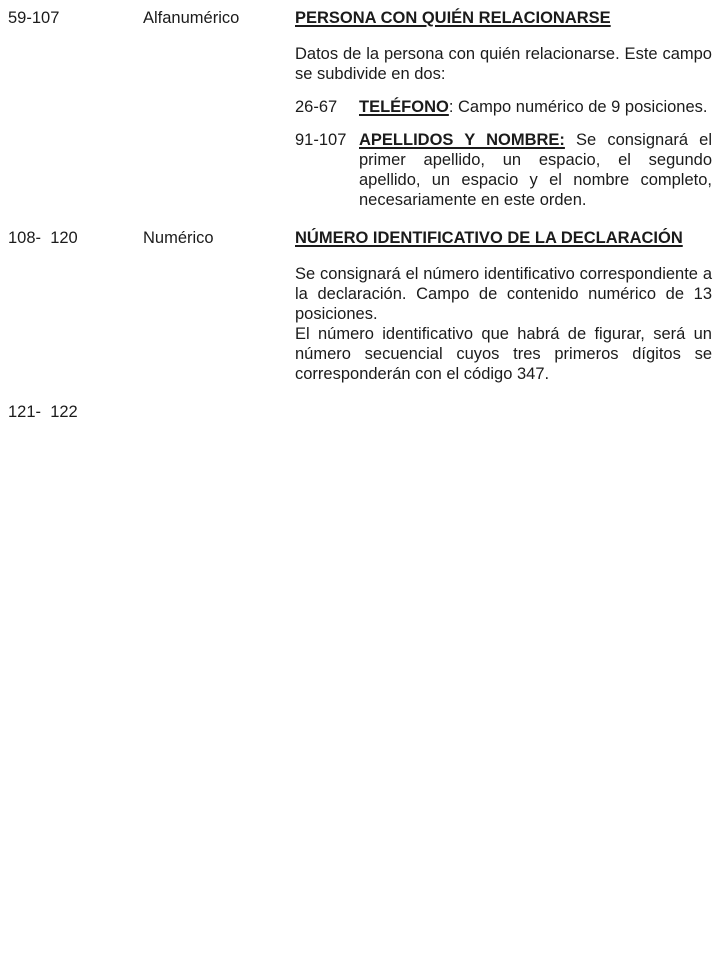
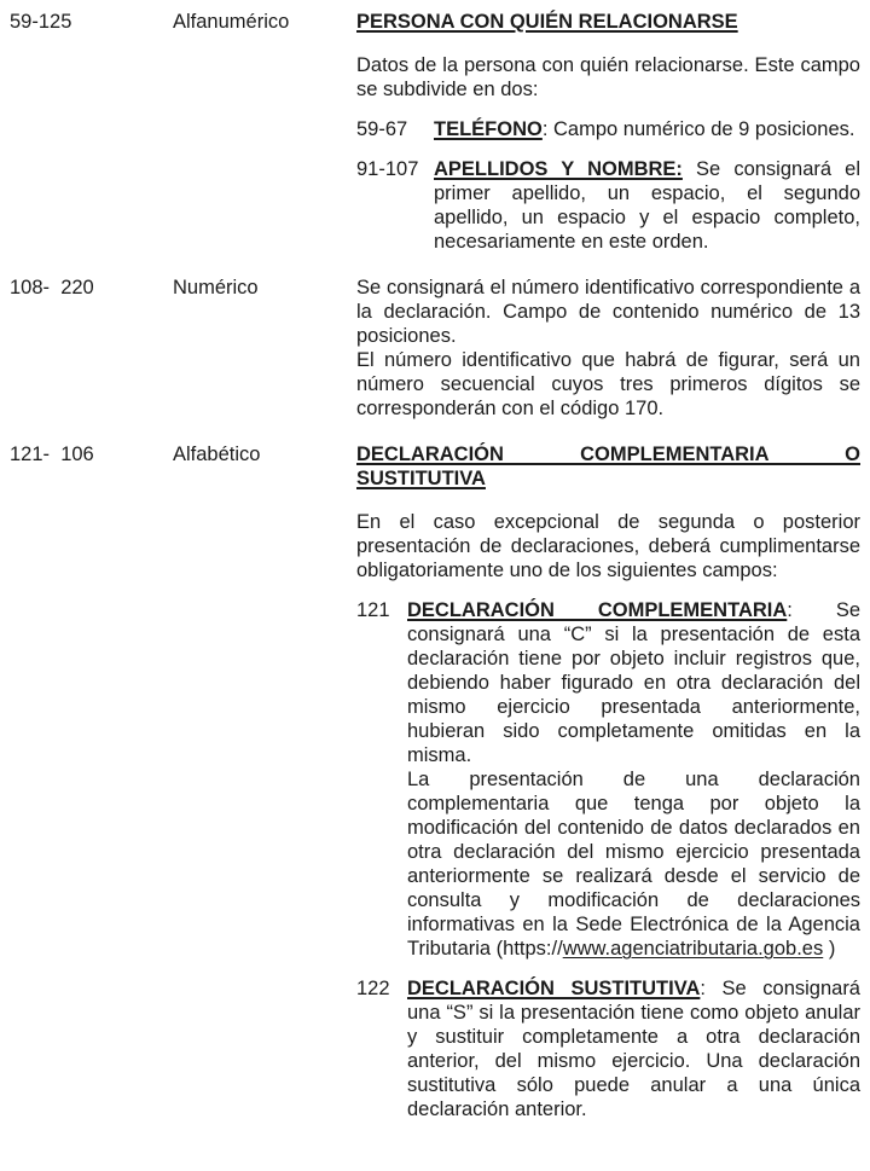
- 59-107
+ 59-125
  Alfanumérico
  PERSONA CON QUIÉN RELACIONARSE
  Datos de la persona con quién relacionarse. Este campo se subdivide en dos:
- 26-67
+ 59-67
  TELÉFONO: Campo numérico de 9 posiciones.
  91-107
- APELLIDOS Y NOMBRE: Se consignará el primer apellido, un espacio, el segundo apellido, un espacio y el nombre completo, necesariamente en este orden.
+ APELLIDOS Y NOMBRE: Se consignará el primer apellido, un espacio, el segundo apellido, un espacio y el espacio completo, necesariamente en este orden.
- 108- 120
+ 108- 220
  Numérico
- NÚMERO IDENTIFICATIVO DE LA DECLARACIÓN
  Se consignará el número identificativo correspondiente a la declaración. Campo de contenido numérico de 13 posiciones.
- El número identificativo que habrá de figurar, será un número secuencial cuyos tres primeros dígitos se corresponderán con el código 347.
+ El número identificativo que habrá de figurar, será un número secuencial cuyos tres primeros dígitos se corresponderán con el código 170.
- 121- 122
+ 121- 106
+ Alfabético
+ DECLARACIÓN COMPLEMENTARIA O
+ SUSTITUTIVA
+ En el caso excepcional de segunda o posterior presentación de declaraciones, deberá cumplimentarse obligatoriamente uno de los siguientes campos:
+ 121
+ DECLARACIÓN COMPLEMENTARIA: Se consignará una “C” si la presentación de esta declaración tiene por objeto incluir registros que, debiendo haber figurado en otra declaración del mismo ejercicio presentada anteriormente, hubieran sido completamente omitidas en la misma.
+ La presentación de una declaración complementaria que tenga por objeto la modificación del contenido de datos declarados en otra declaración del mismo ejercicio presentada anteriormente se realizará desde el servicio de consulta y modificación de declaraciones informativas en la Sede Electrónica de la Agencia Tributaria (https://www.agenciatributaria.gob.es )
+ 122
+ DECLARACIÓN SUSTITUTIVA: Se consignará una “S” si la presentación tiene como objeto anular y sustituir completamente a otra declaración anterior, del mismo ejercicio. Una declaración sustitutiva sólo puede anular a una única declaración anterior.
